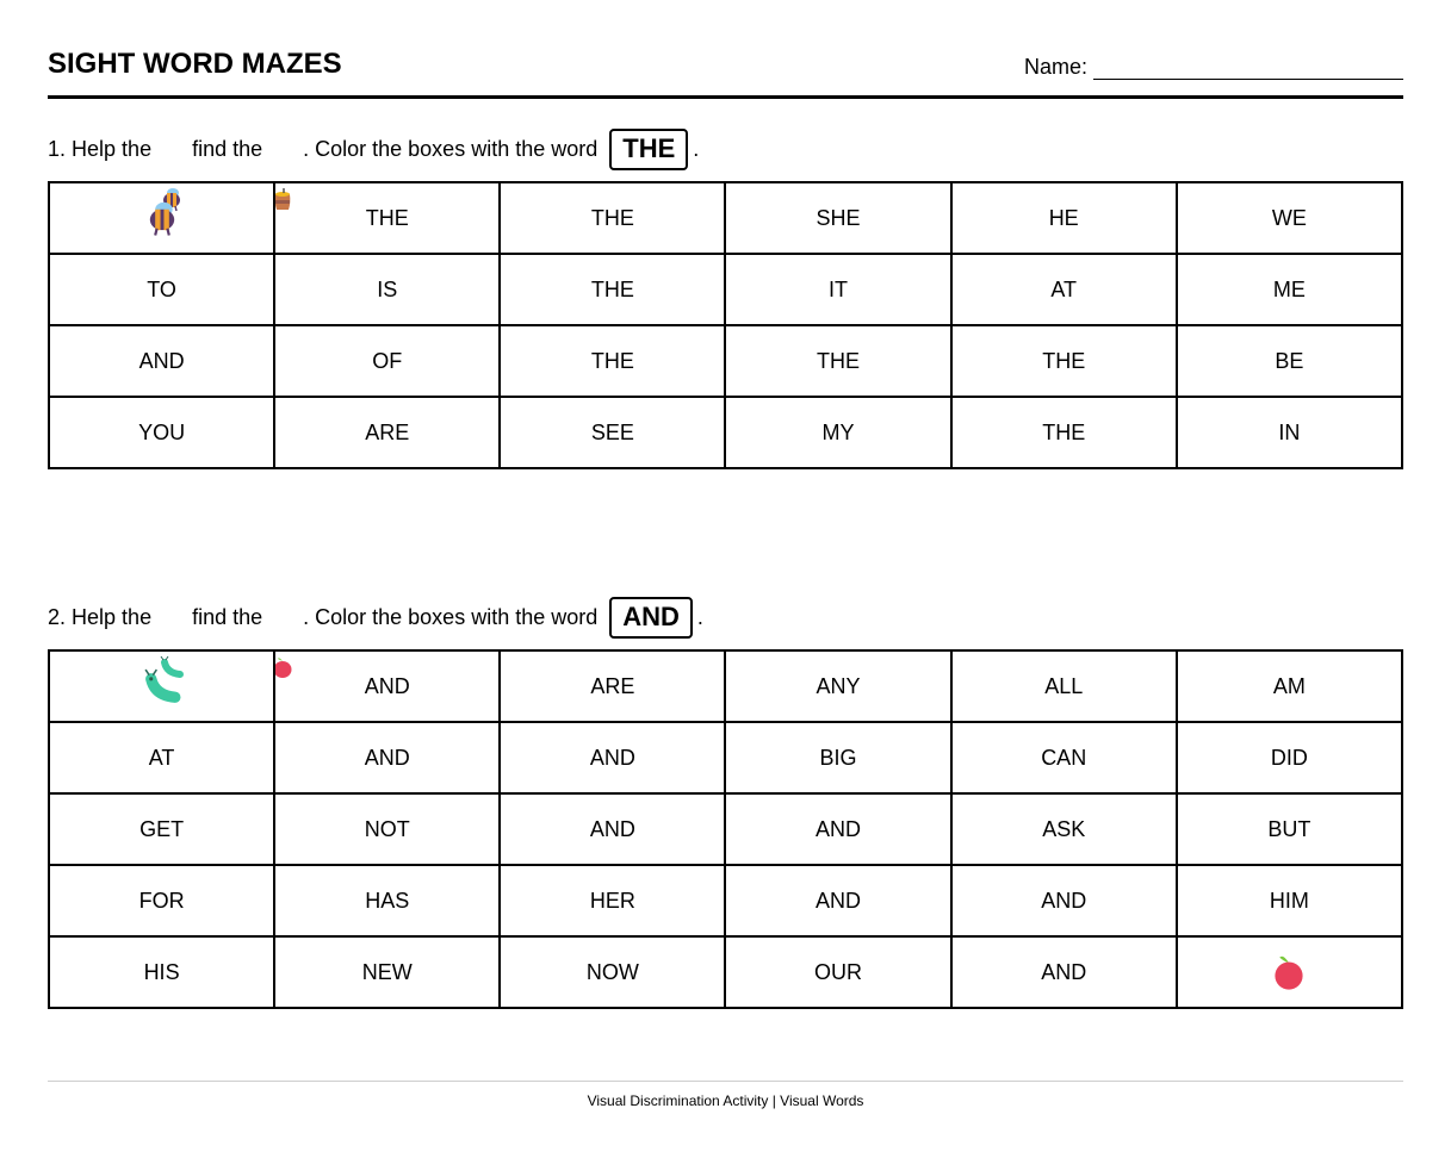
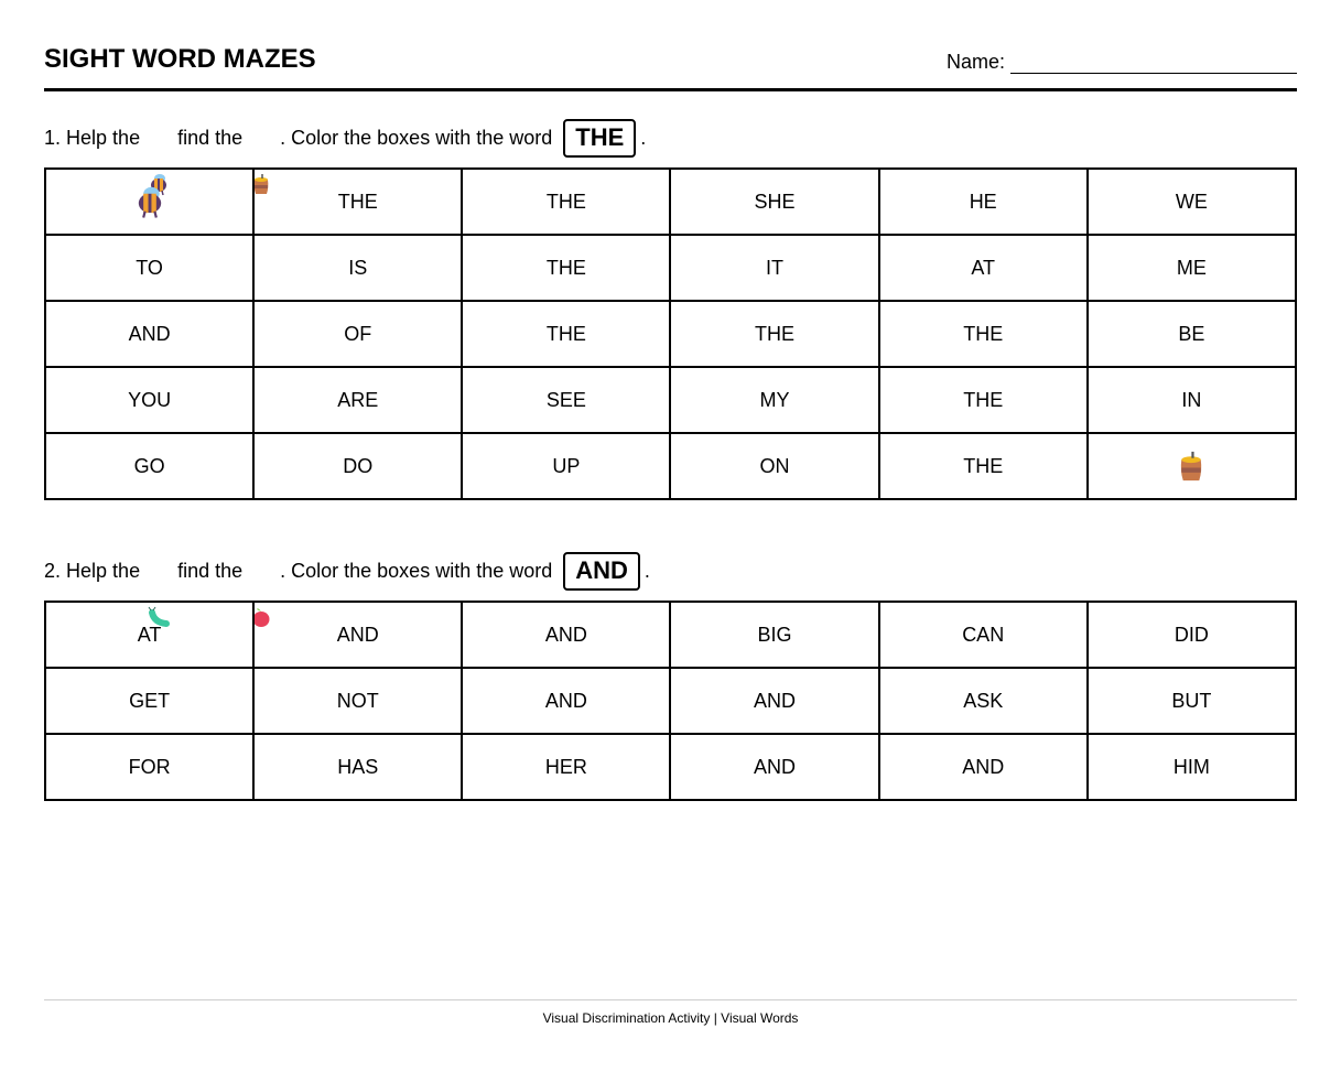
  SIGHT WORD MAZES
  Name:
  1.
  Help the
  find the
  . Color the boxes with the word
  THE
  .
  	THE	THE	SHE	HE	WE
  TO	IS	THE	IT	AT	ME
  AND	OF	THE	THE	THE	BE
  YOU	ARE	SEE	MY	THE	IN
+ GO	DO	UP	ON	THE
  2.
  Help the
  find the
  . Color the boxes with the word
  AND
  .
- 	AND	ARE	ANY	ALL	AM
  AT	AND	AND	BIG	CAN	DID
  GET	NOT	AND	AND	ASK	BUT
  FOR	HAS	HER	AND	AND	HIM
- HIS	NEW	NOW	OUR	AND
  Visual Discrimination Activity | Visual Words
